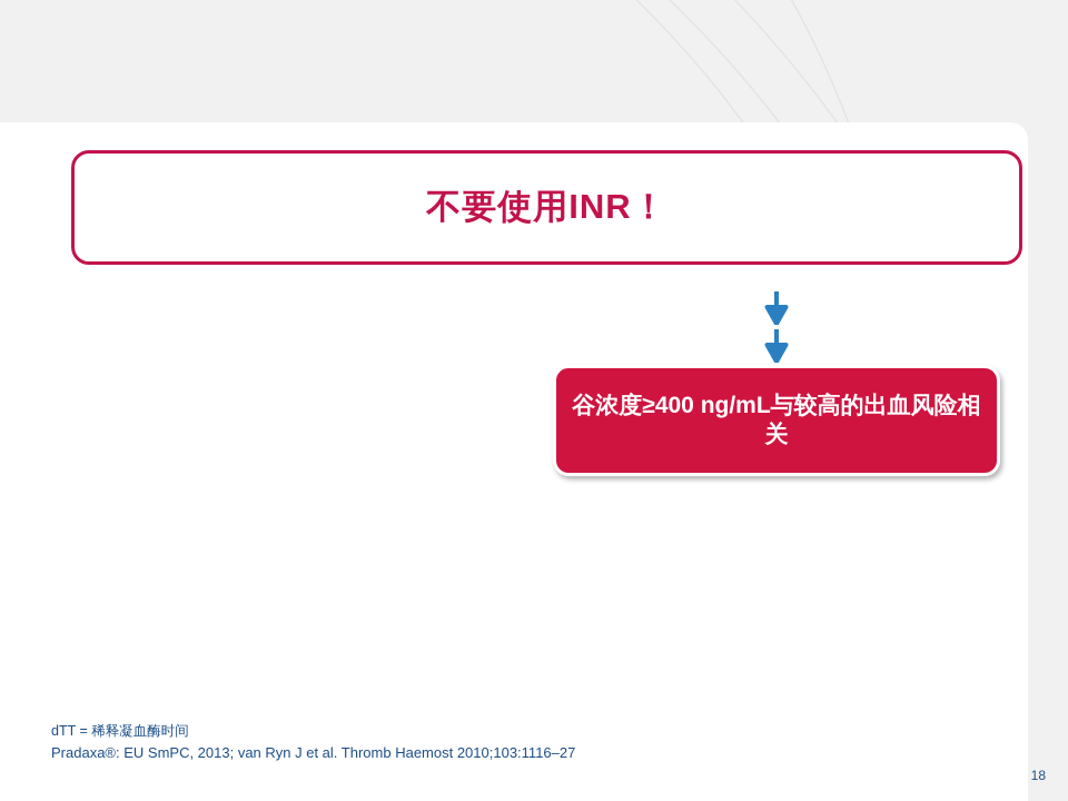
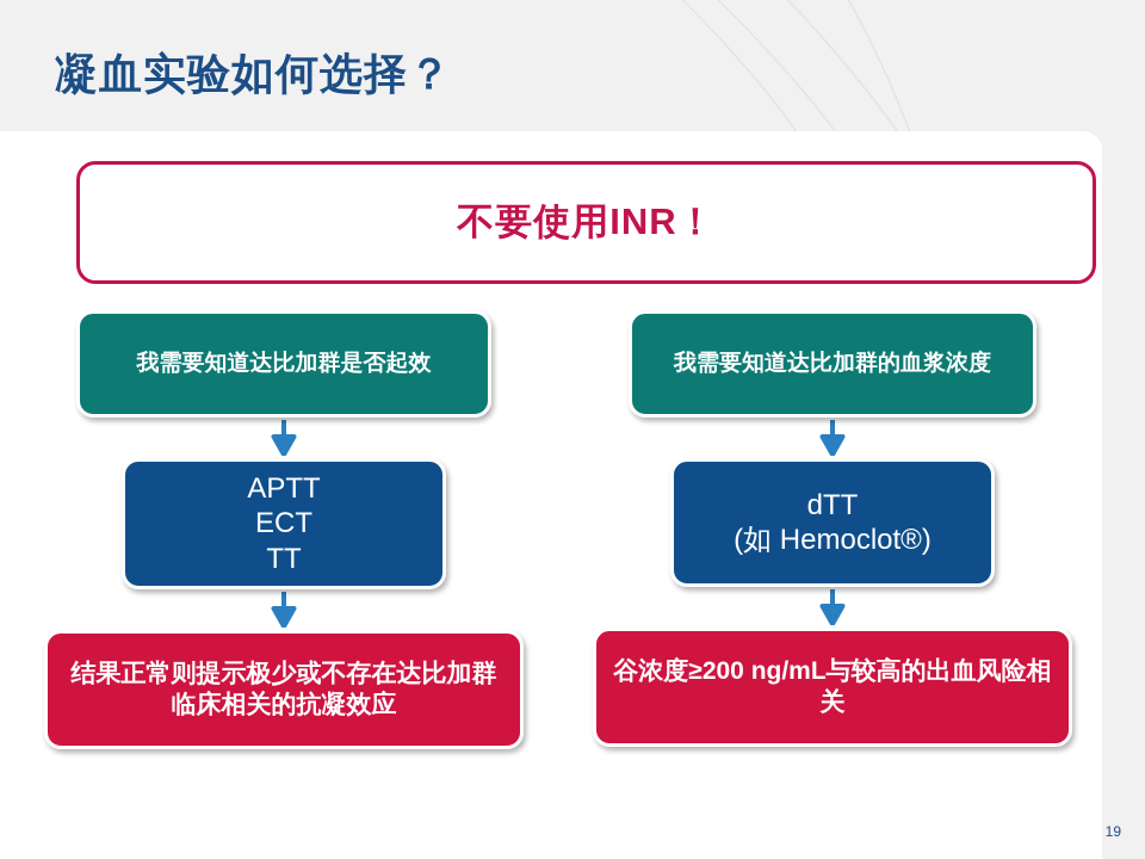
+ 凝血实验如何选择？
  不要使用INR！
+ 我需要知道达比加群是否起效
+ APTT
+ ECT
+ TT
+ 结果正常则提示极少或不存在达比加群临床相关的抗凝效应
+ 我需要知道达比加群的血浆浓度
+ dTT
+ (如 Hemoclot®)
- 谷浓度≥400 ng/mL与较高的出血风险相关
+ 谷浓度≥200 ng/mL与较高的出血风险相关
- dTT = 稀释凝血酶时间
- Pradaxa®: EU SmPC, 2013; van Ryn J et al. Thromb Haemost 2010;103:1116–27
- 18
+ 19
